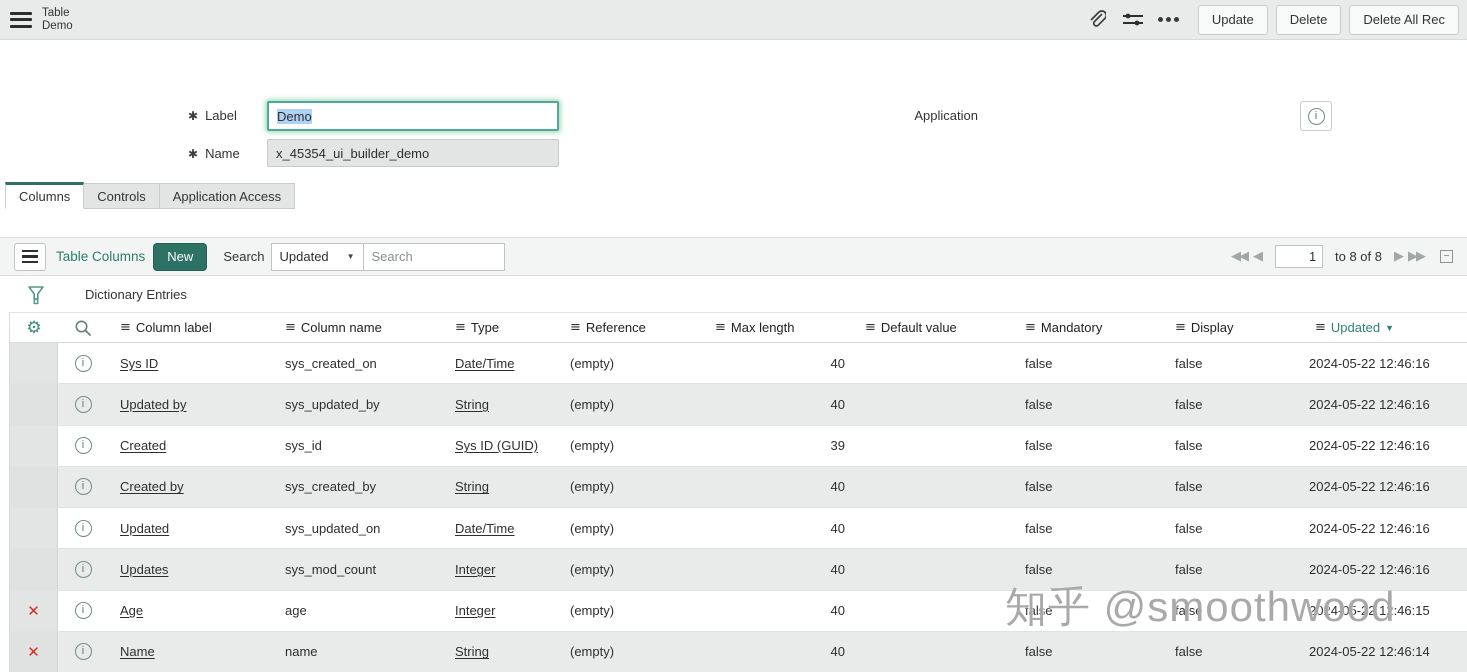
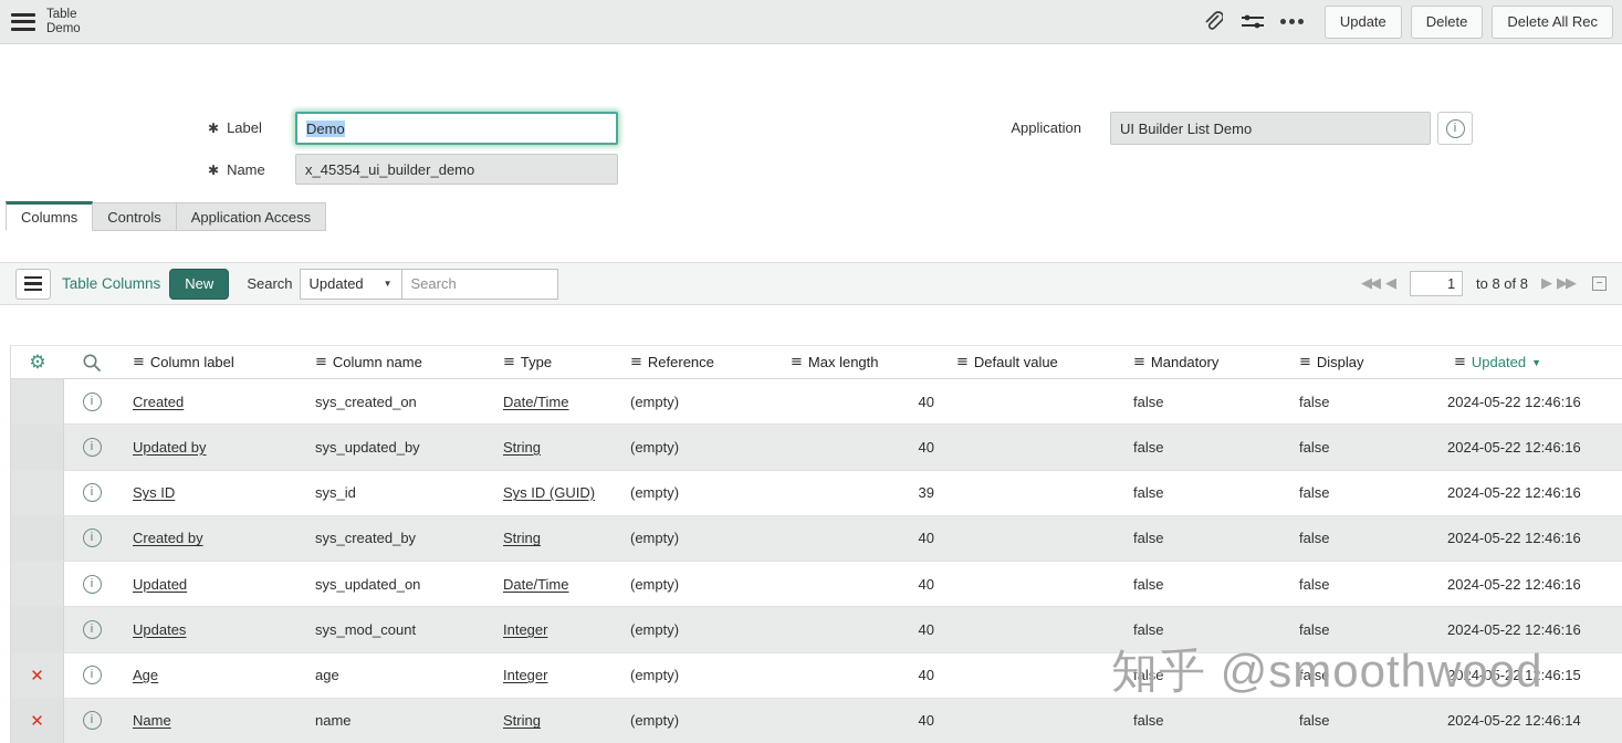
  Table
  Demo
  Update
  Delete
  Delete All Rec
  ✱
  Label
  Demo
  ✱
  Name
  x_45354_ui_builder_demo
  Application
+ UI Builder List Demo
  i
  Columns
  Controls
  Application Access
  Table Columns
  New
  Search
  Updated
  ▼
  Search
  ◀◀
  ◀
  1
  to 8 of 8
  ▶
  ▶▶
  −
- Dictionary Entries
  ⚙
  ≡
  Column label
  ≡
  Column name
  ≡
  Type
  ≡
  Reference
  ≡
  Max length
  ≡
  Default value
  ≡
  Mandatory
  ≡
  Display
  ≡
  Updated
  ▼
  i
- Sys ID
+ Created
  sys_created_on
  Date/Time
  (empty)
  40
  false
  false
  2024-05-22 12:46:16
  i
  Updated by
  sys_updated_by
  String
  (empty)
  40
  false
  false
  2024-05-22 12:46:16
  i
- Created
+ Sys ID
  sys_id
  Sys ID (GUID)
  (empty)
  39
  false
  false
  2024-05-22 12:46:16
  i
  Created by
  sys_created_by
  String
  (empty)
  40
  false
  false
  2024-05-22 12:46:16
  i
  Updated
  sys_updated_on
  Date/Time
  (empty)
  40
  false
  false
  2024-05-22 12:46:16
  i
  Updates
  sys_mod_count
  Integer
  (empty)
  40
  false
  false
  2024-05-22 12:46:16
  ✕
  i
  Age
  age
  Integer
  (empty)
  40
  false
  false
  2024-05-22 12:46:15
  ✕
  i
  Name
  name
  String
  (empty)
  40
  false
  false
  2024-05-22 12:46:14
  知乎 @smoothwood
